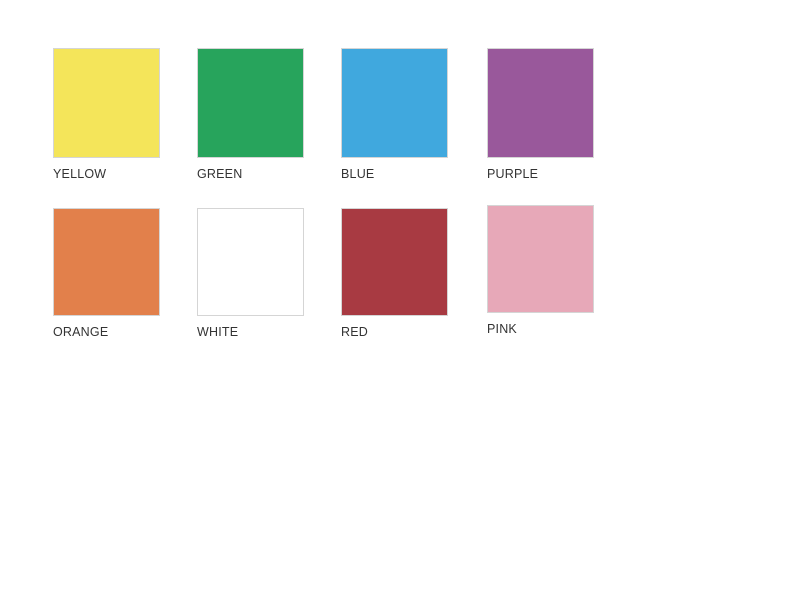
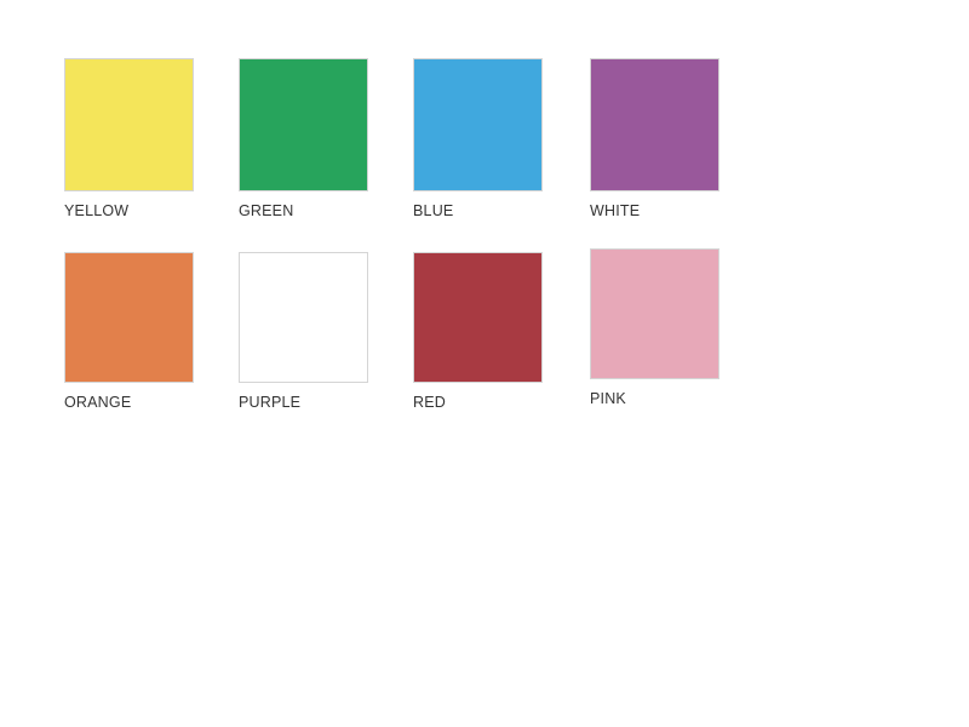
  YELLOW
  GREEN
  BLUE
- PURPLE
+ WHITE
  ORANGE
- WHITE
+ PURPLE
  RED
  PINK
